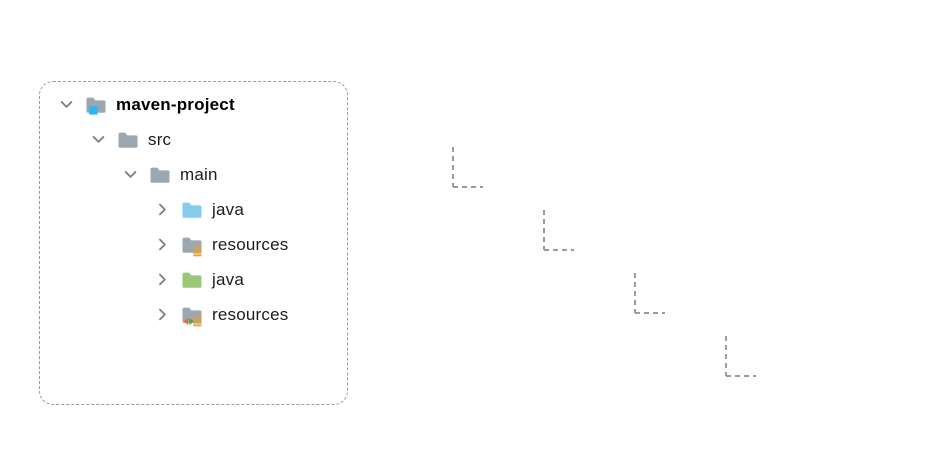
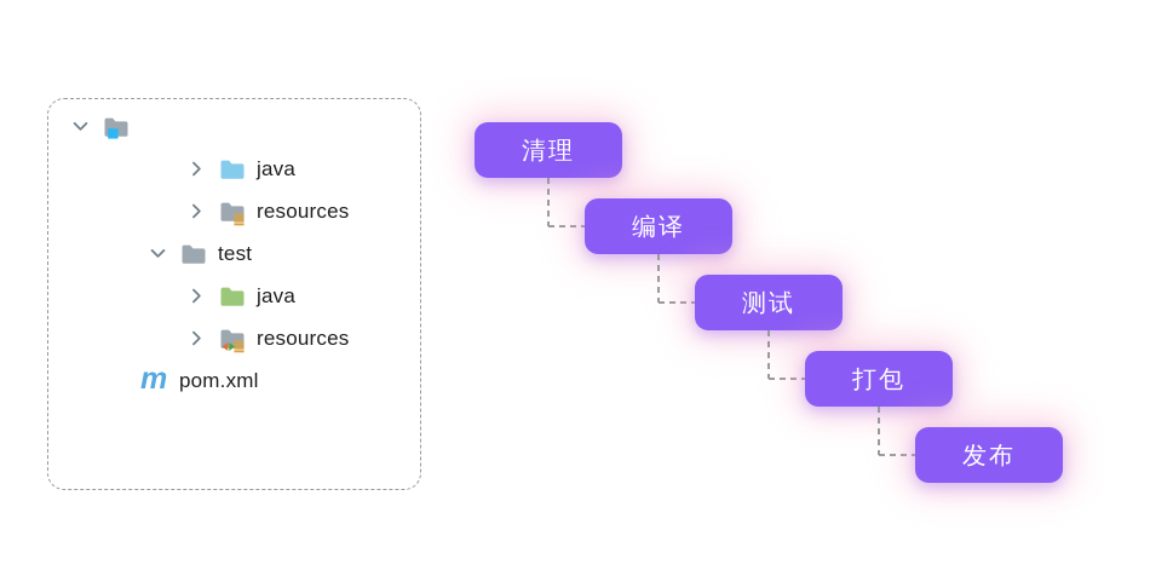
- maven-project
- src
- main
  java
  resources
+ test
  java
  resources
+ m
+ pom.xml
+ 清理
+ 编译
+ 测试
+ 打包
+ 发布
